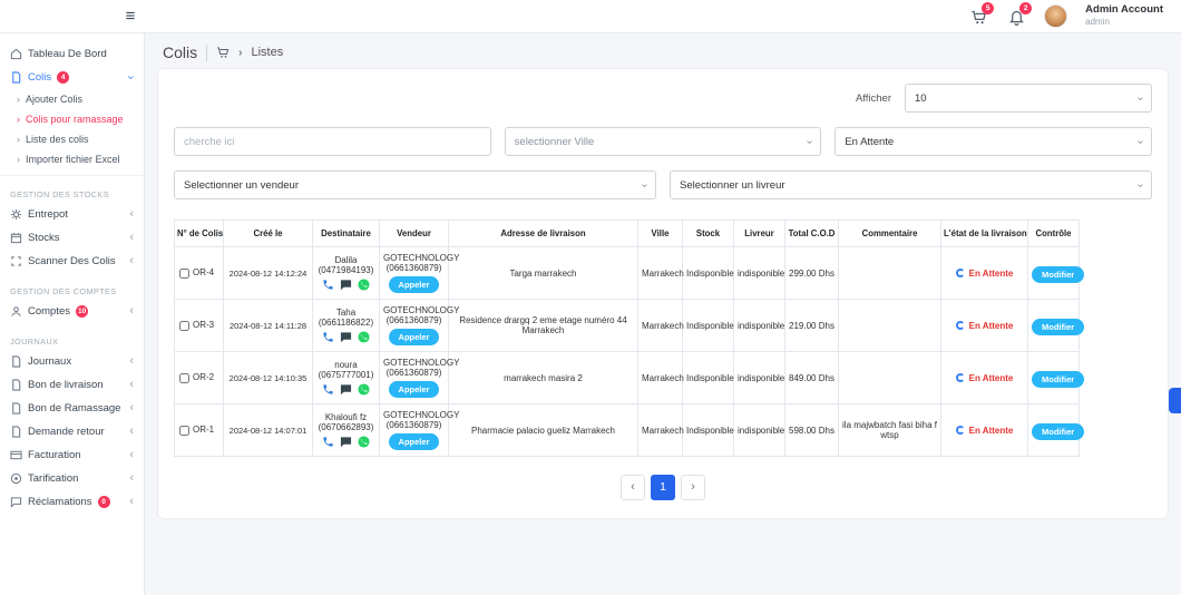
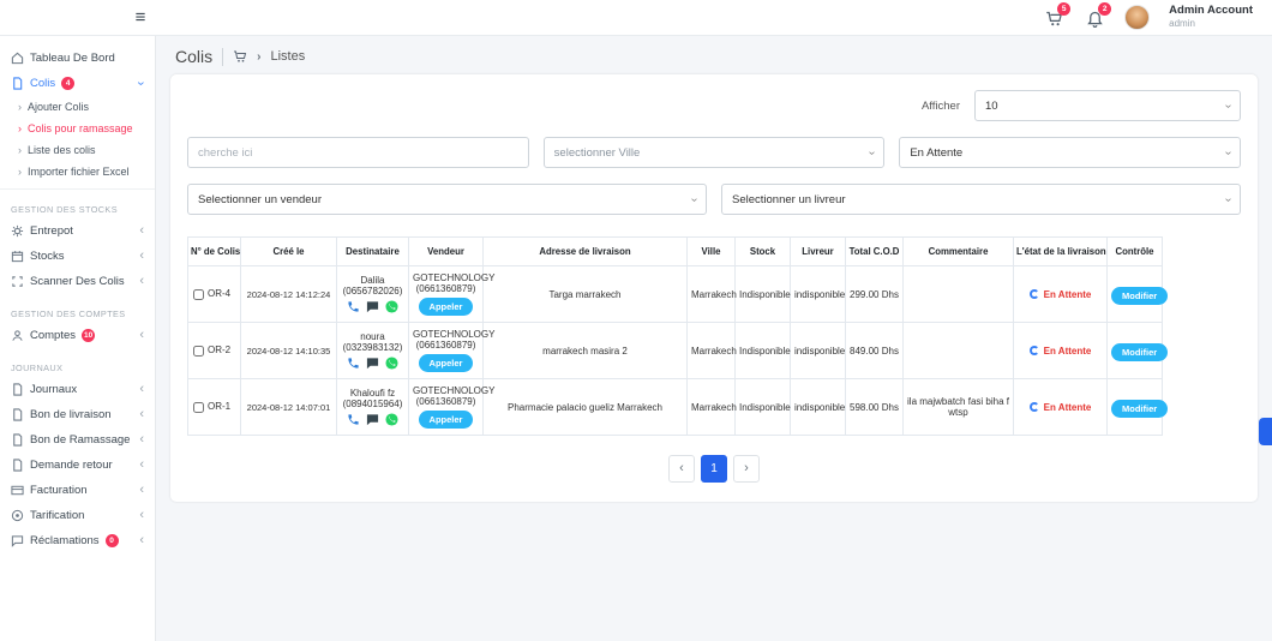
  ≡
  Admin Account
  admin
  Tableau De Bord
  Colis
  ›
  Ajouter Colis
  ›
  Colis pour ramassage
  ›
  Liste des colis
  ›
  Importer fichier Excel
  GESTION DES STOCKS
  Entrepot
  ‹
  Stocks
  ‹
  Scanner Des Colis
  ‹
  GESTION DES COMPTES
  Comptes
  ‹
  JOURNAUX
  Journaux
  ‹
  Bon de livraison
  ‹
  Bon de Ramassage
  ‹
  Demande retour
  ‹
  Facturation
  ‹
  Tarification
  ‹
  Réclamations
  ‹
  Colis
  ›
  Listes
  Afficher
  10
  cherche ici
  selectionner Ville
  En Attente
  Selectionner un vendeur
  Selectionner un livreur
  N° de Colis	Créé le	Destinataire	Vendeur	Adresse de livraison	Ville	Stock	Livreur	Total C.O.D	Commentaire	L'état de la livraison	Contrôle
- OR-4	2024-08-12 14:12:24	Dalila (0471984193)	GOTECHNOLOGY (0661360879) Appeler	Targa marrakech	Marrakech	Indisponible	indisponible	299.00 Dhs		En Attente	Modifier
+ OR-4	2024-08-12 14:12:24	Dalila (0656782026)	GOTECHNOLOGY (0661360879) Appeler	Targa marrakech	Marrakech	Indisponible	indisponible	299.00 Dhs		En Attente	Modifier
- OR-3	2024-08-12 14:11:28	Taha (0661186822)	GOTECHNOLOGY (0661360879) Appeler	Residence drargq 2 eme etage numéro 44 Marrakech	Marrakech	Indisponible	indisponible	219.00 Dhs		En Attente	Modifier
- OR-2	2024-08-12 14:10:35	noura (0675777001)	GOTECHNOLOGY (0661360879) Appeler	marrakech masira 2	Marrakech	Indisponible	indisponible	849.00 Dhs		En Attente	Modifier
+ OR-2	2024-08-12 14:10:35	noura (0323983132)	GOTECHNOLOGY (0661360879) Appeler	marrakech masira 2	Marrakech	Indisponible	indisponible	849.00 Dhs		En Attente	Modifier
- OR-1	2024-08-12 14:07:01	Khaloufi fz (0670662893)	GOTECHNOLOGY (0661360879) Appeler	Pharmacie palacio gueliz Marrakech	Marrakech	Indisponible	indisponible	598.00 Dhs	ila majwbatch fasi biha f wtsp	En Attente	Modifier
+ OR-1	2024-08-12 14:07:01	Khaloufi fz (0894015964)	GOTECHNOLOGY (0661360879) Appeler	Pharmacie palacio gueliz Marrakech	Marrakech	Indisponible	indisponible	598.00 Dhs	ila majwbatch fasi biha f wtsp	En Attente	Modifier
  ‹
  1
  ›
